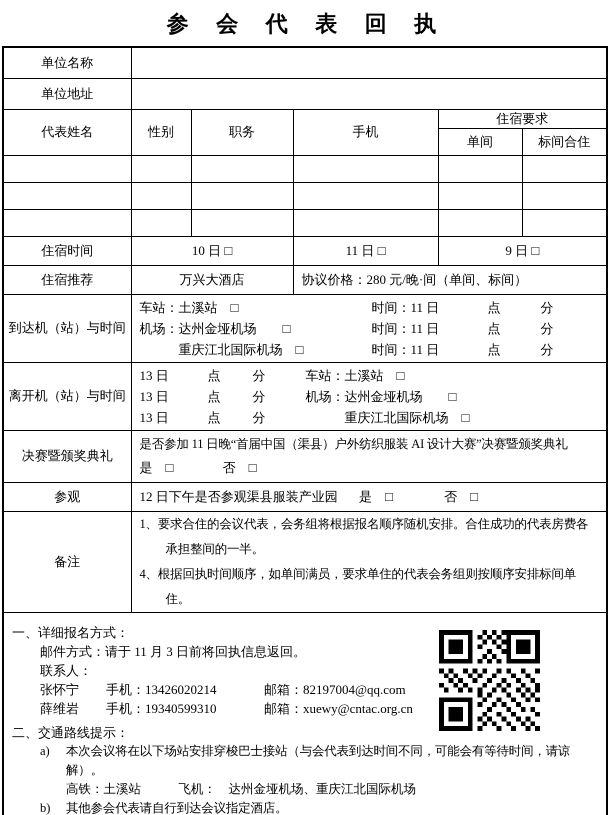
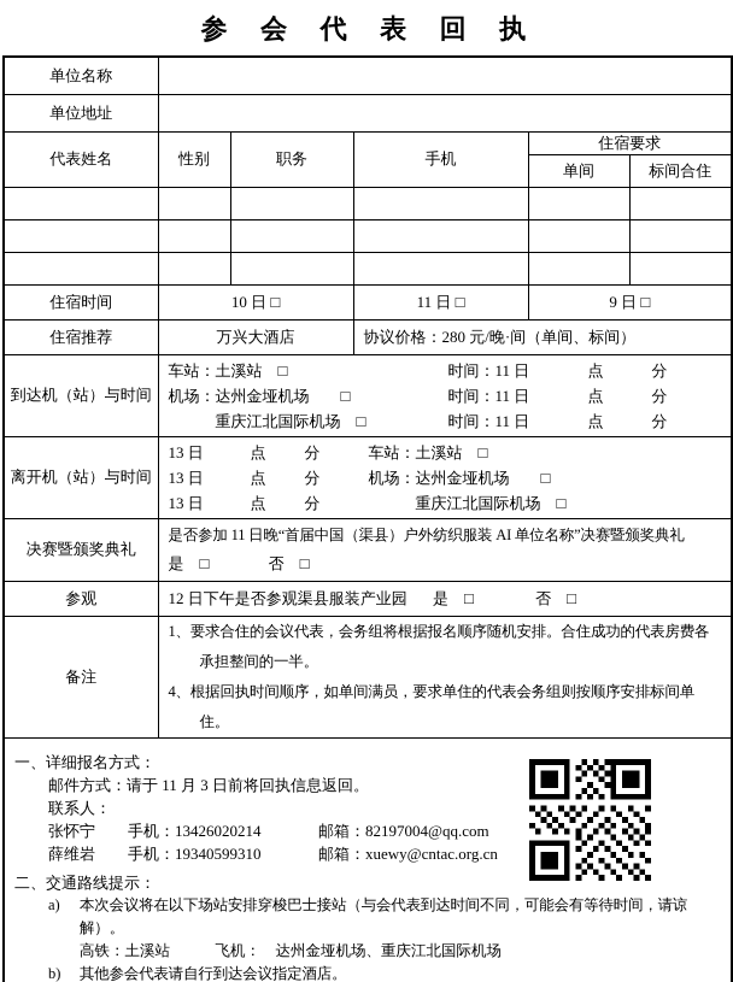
  参 会 代 表 回 执
  单位名称
  单位地址
  代表姓名	性别	职务	手机	住宿要求
  单间	标间合住
  住宿时间	10 日 □	11 日 □	9 日 □
  住宿推荐	万兴大酒店	协议价格：280 元/晚·间（单间、标间）
  到达机（站）与时间	车站：土溪站 □ 时间：11 日 点 分 机场：达州金垭机场 □ 时间：11 日 点 分 重庆江北国际机场 □ 时间：11 日 点 分
  离开机（站）与时间	13 日 点 分 车站：土溪站 □ 13 日 点 分 机场：达州金垭机场 □ 13 日 点 分 重庆江北国际机场 □
- 决赛暨颁奖典礼	是否参加 11 日晚“首届中国（渠县）户外纺织服装 AI 设计大赛”决赛暨颁奖典礼 是 □ 否 □
+ 决赛暨颁奖典礼	是否参加 11 日晚“首届中国（渠县）户外纺织服装 AI 单位名称”决赛暨颁奖典礼 是 □ 否 □
  参观	12 日下午是否参观渠县服装产业园 是 □ 否 □
  备注	1、要求合住的会议代表，会务组将根据报名顺序随机安排。合住成功的代表房费各承担整间的一半。 4、根据回执时间顺序，如单间满员，要求单住的代表会务组则按顺序安排标间单住。
  一、详细报名方式： 邮件方式：请于 11 月 3 日前将回执信息返回。 联系人： 张怀宁 手机：13426020214 邮箱：82197004@qq.com 薛维岩 手机：19340599310 邮箱：xuewy@cntac.org.cn 二、交通路线提示： a) 本次会议将在以下场站安排穿梭巴士接站（与会代表到达时间不同，可能会有等待时间，请谅解）。 高铁：土溪站 飞机： 达州金垭机场、重庆江北国际机场 b) 其他参会代表请自行到达会议指定酒店。
